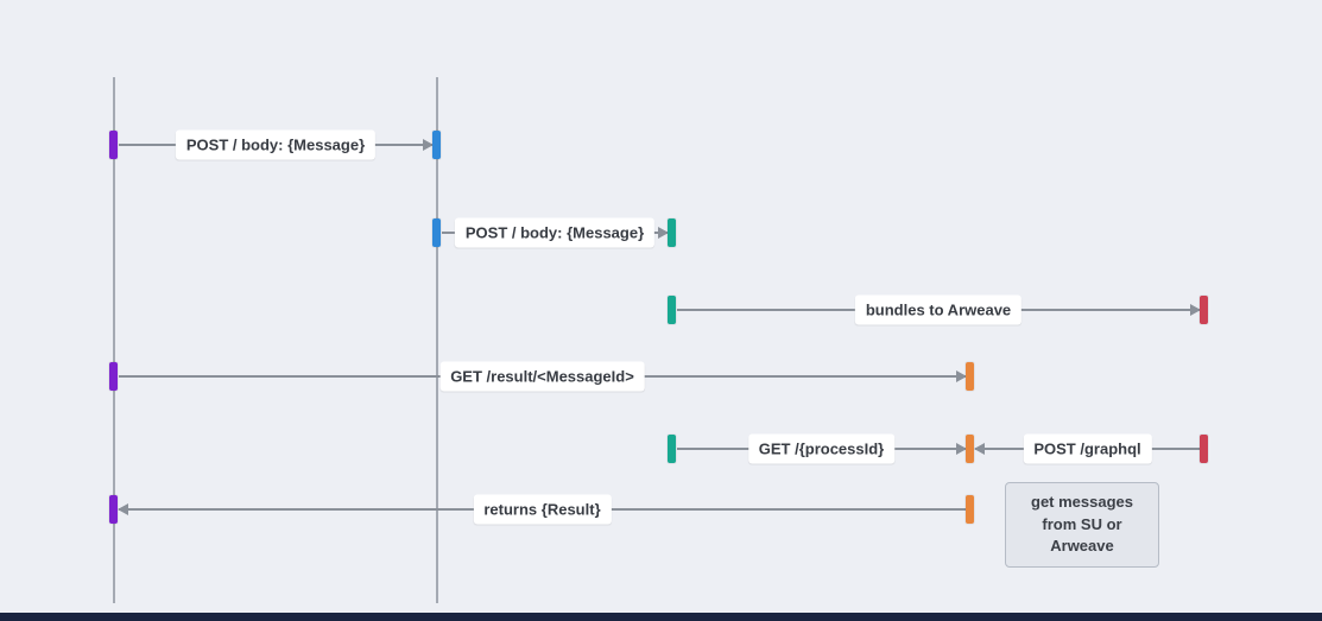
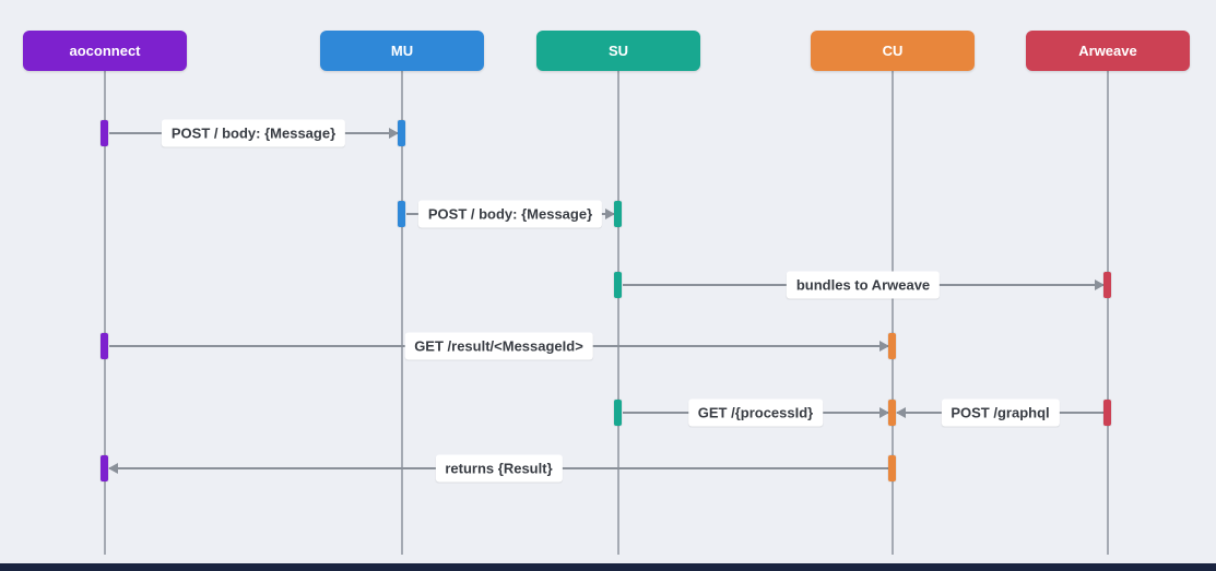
+ aoconnect
+ MU
+ SU
+ CU
+ Arweave
  POST / body: {Message}
  POST / body: {Message}
  bundles to Arweave
  GET /result/<MessageId>
  GET /{processId}
  POST /graphql
  returns {Result}
- get messages from SU or Arweave
